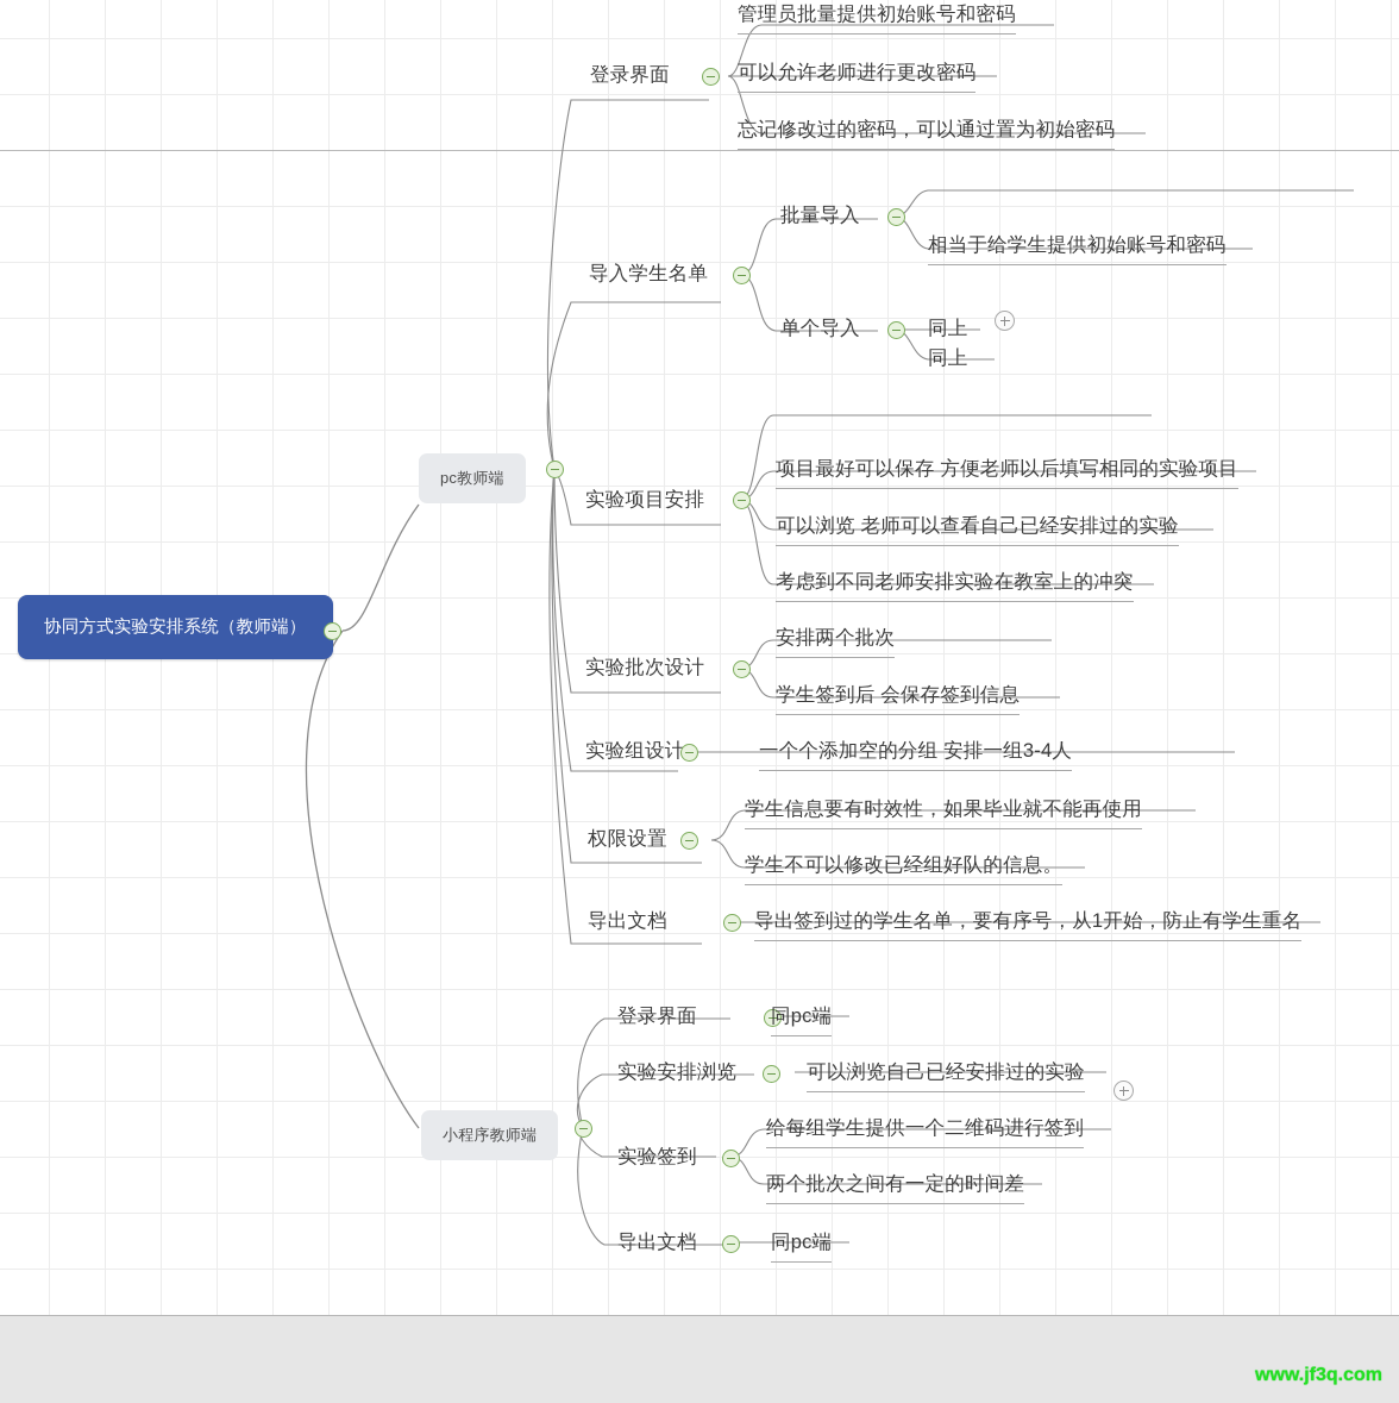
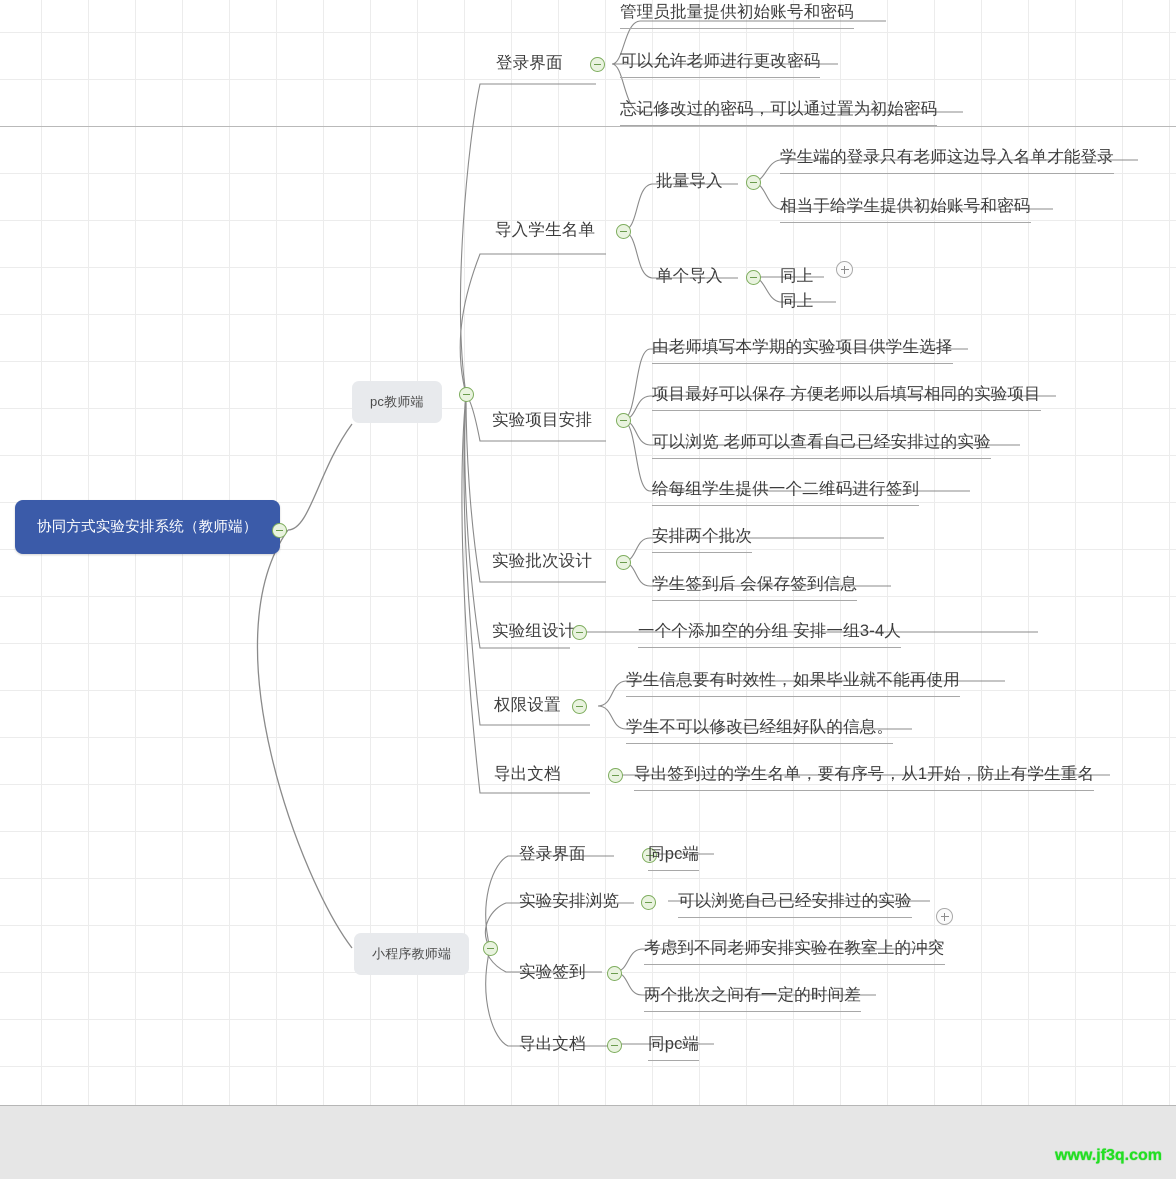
  协同方式实验安排系统（教师端）
  pc教师端
  登录界面
  管理员批量提供初始账号和密码
  可以允许老师进行更改密码
  忘记修改过的密码，可以通过置为初始密码
  导入学生名单
  批量导入
+ 学生端的登录只有老师这边导入名单才能登录
  相当于给学生提供初始账号和密码
  单个导入
  同上
  同上
  实验项目安排
+ 由老师填写本学期的实验项目供学生选择
  项目最好可以保存 方便老师以后填写相同的实验项目
  可以浏览 老师可以查看自己已经安排过的实验
- 考虑到不同老师安排实验在教室上的冲突
+ 给每组学生提供一个二维码进行签到
  实验批次设计
  安排两个批次
  学生签到后 会保存签到信息
  实验组设计
  一个个添加空的分组 安排一组3-4人
  权限设置
  学生信息要有时效性，如果毕业就不能再使用
  学生不可以修改已经组好队的信息。
  导出文档
  导出签到过的学生名单，要有序号，从1开始，防止有学生重名
  小程序教师端
  登录界面
  同pc端
  实验安排浏览
  可以浏览自己已经安排过的实验
  实验签到
- 给每组学生提供一个二维码进行签到
+ 考虑到不同老师安排实验在教室上的冲突
  两个批次之间有一定的时间差
  导出文档
  同pc端
  www.jf3q.com
